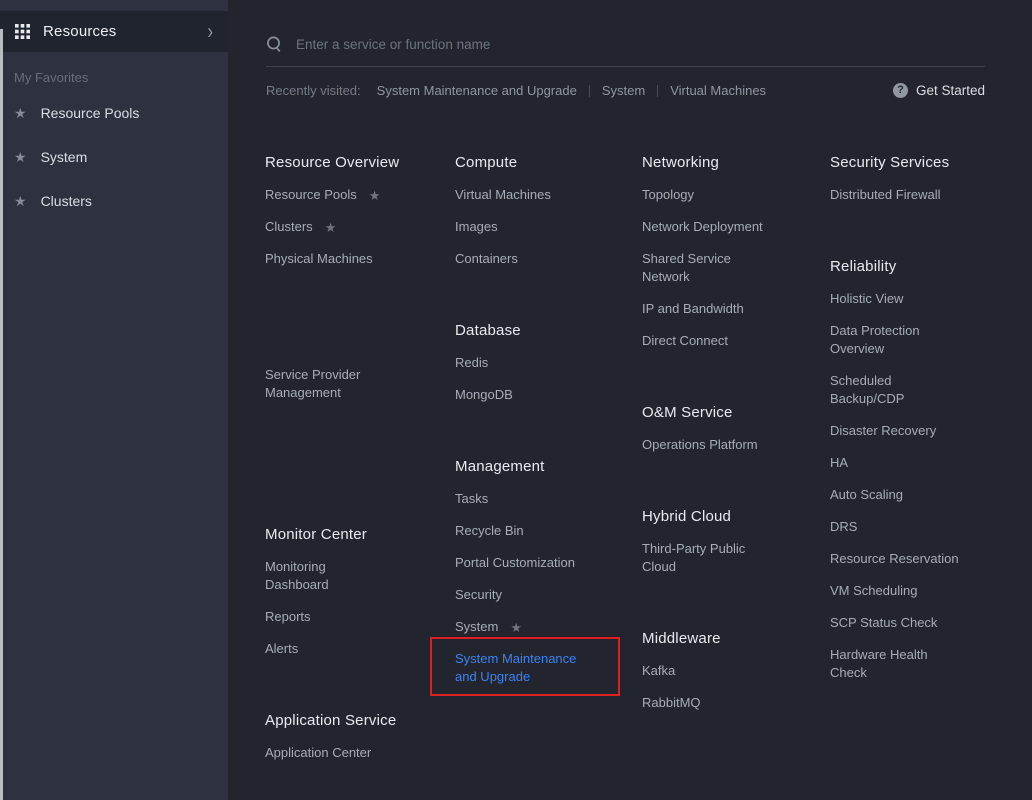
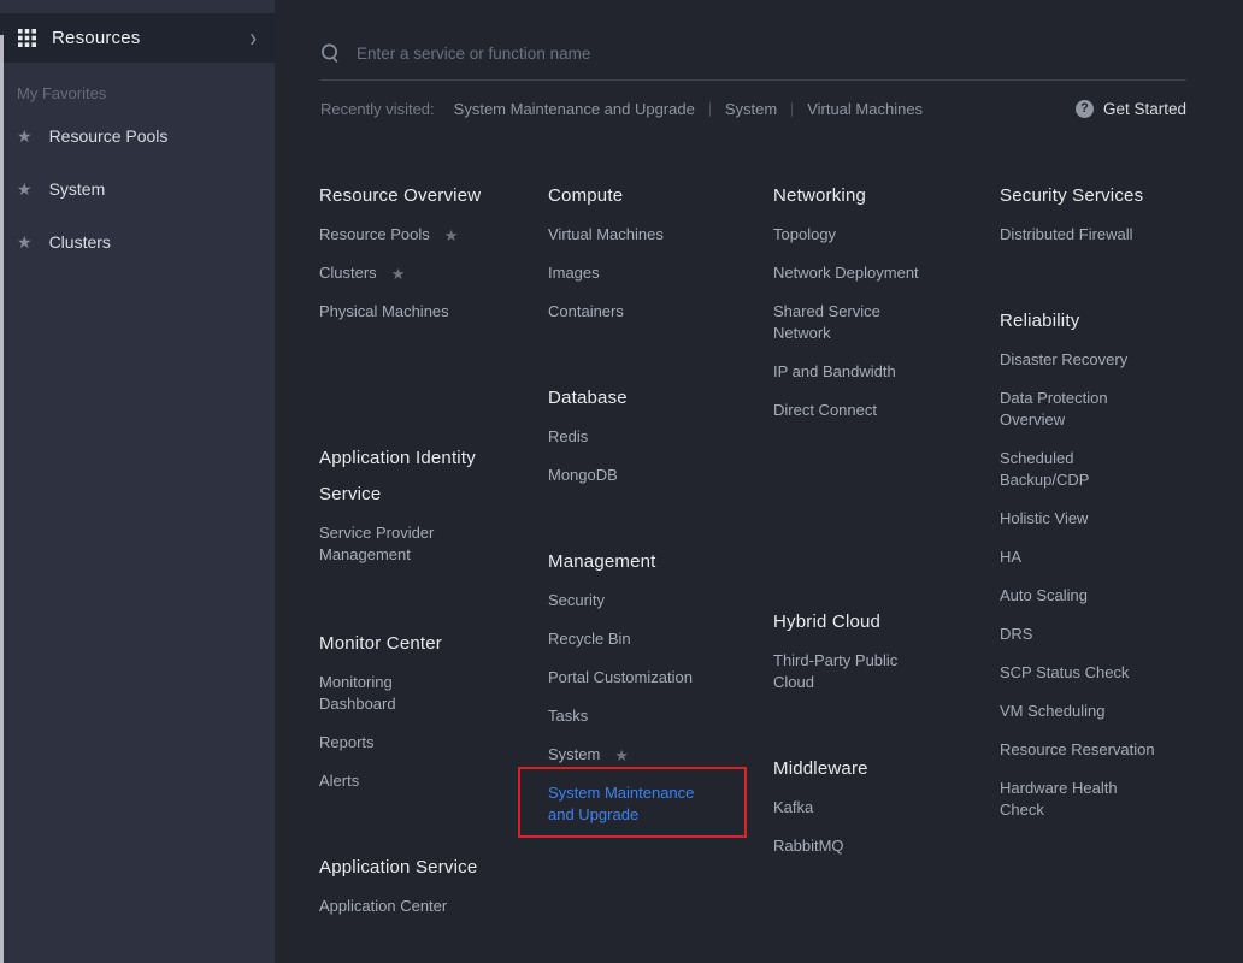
  Resources
  ›
  My Favorites
  Resource Pools
  System
  Clusters
  Enter a service or function name
  Recently visited:
  System Maintenance and Upgrade
  System
  Virtual Machines
  ?
  Get Started
  Resource Overview
  Resource Pools
  Clusters
  Physical Machines
+ Application Identity
+ Service
  Service Provider
  Management
  Monitor Center
  Monitoring
  Dashboard
  Reports
  Alerts
  Application Service
  Application Center
  Compute
  Virtual Machines
  Images
  Containers
  Database
  Redis
  MongoDB
  Management
- Tasks
+ Security
  Recycle Bin
  Portal Customization
- Security
+ Tasks
  System
  System Maintenance
  and Upgrade
  Networking
  Topology
  Network Deployment
  Shared Service
  Network
  IP and Bandwidth
  Direct Connect
- O&M Service
- Operations Platform
  Hybrid Cloud
  Third-Party Public
  Cloud
  Middleware
  Kafka
  RabbitMQ
  Security Services
  Distributed Firewall
  Reliability
- Holistic View
+ Disaster Recovery
  Data Protection
  Overview
  Scheduled
  Backup/CDP
- Disaster Recovery
+ Holistic View
  HA
  Auto Scaling
  DRS
- Resource Reservation
+ SCP Status Check
  VM Scheduling
- SCP Status Check
+ Resource Reservation
  Hardware Health
  Check
